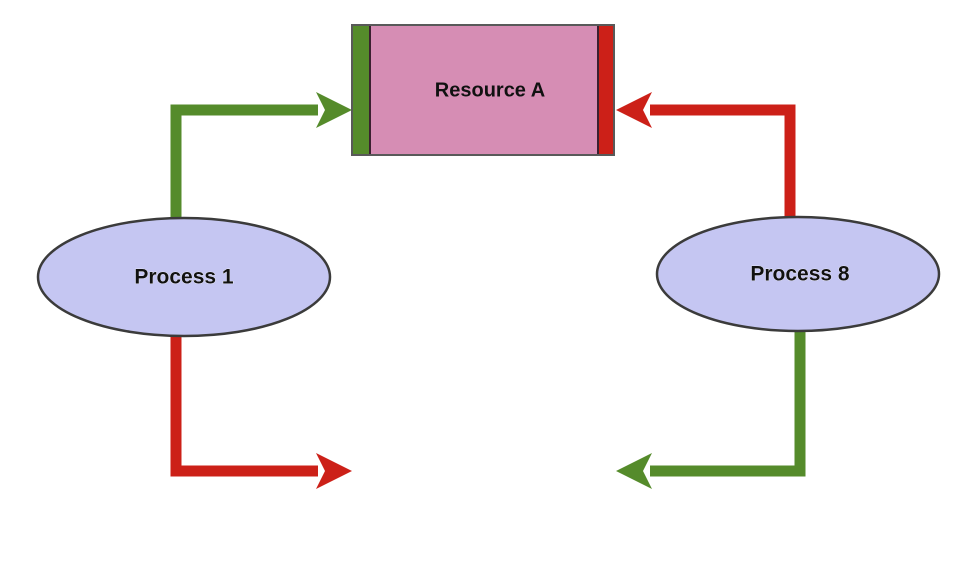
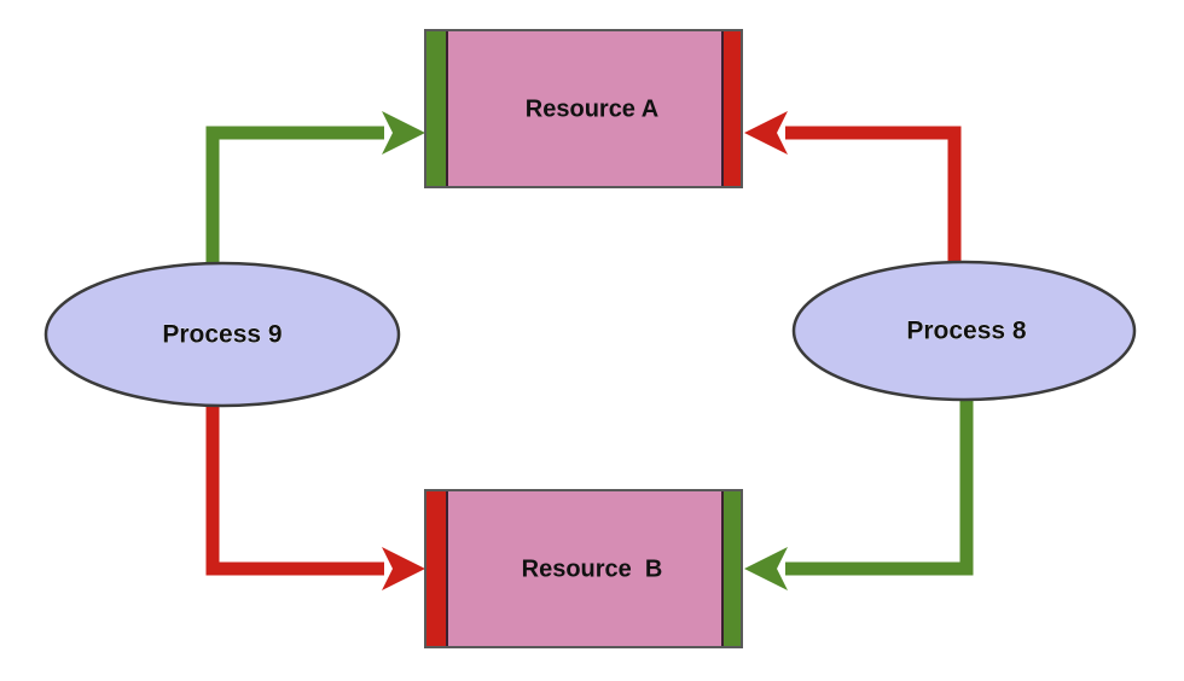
  Resource A
+ Resource B
- Process 1
+ Process 9
  Process 8
